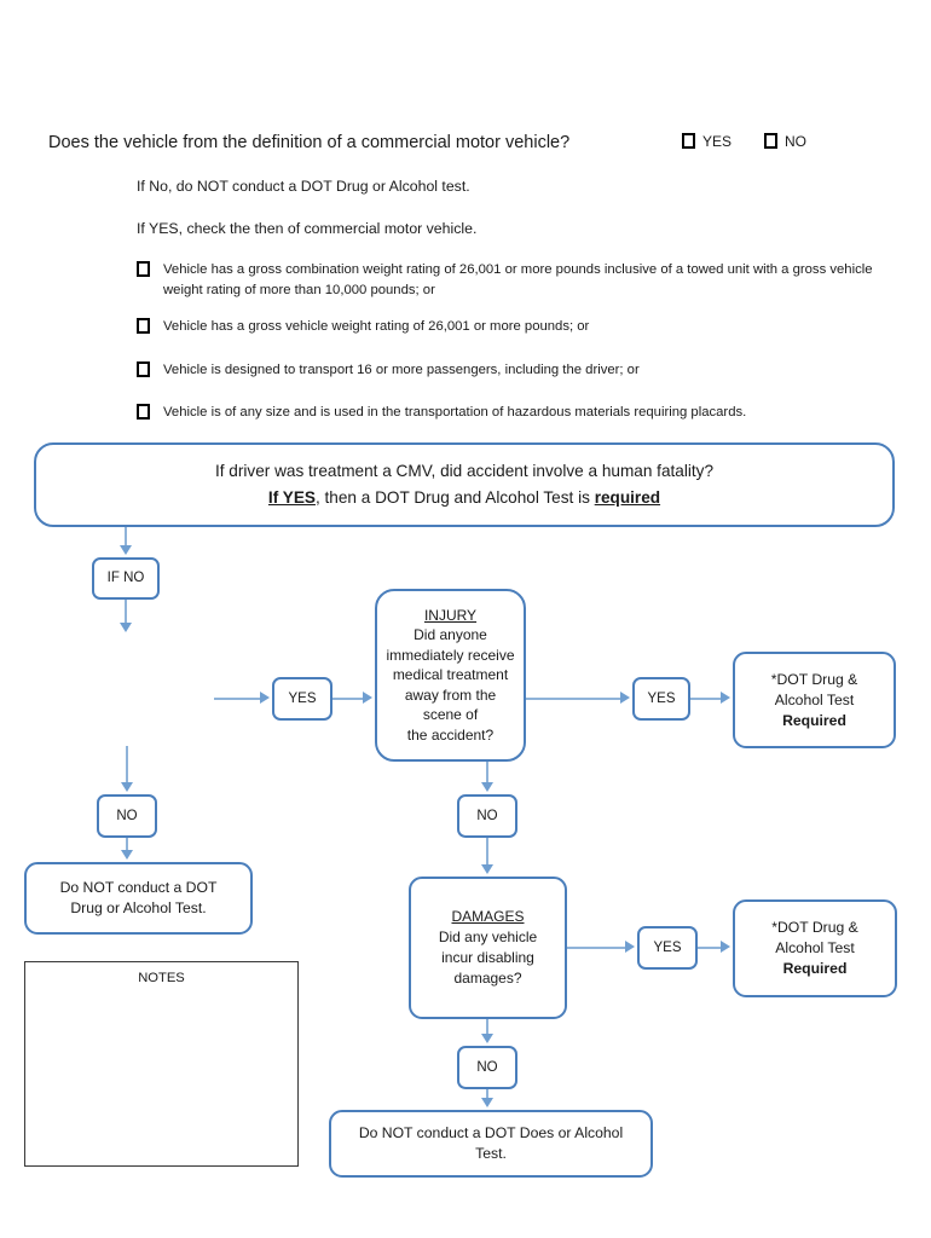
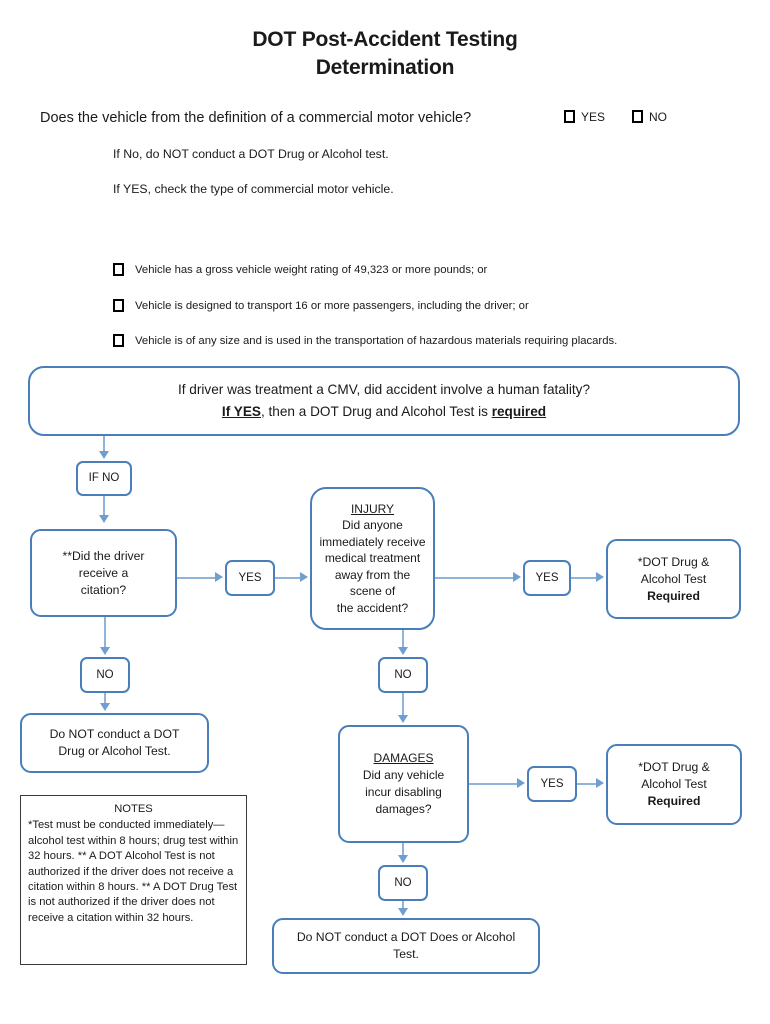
+ DOT Post-Accident Testing
+ Determination
  Does the vehicle from the definition of a commercial motor vehicle?
  YES
  NO
  If No, do NOT conduct a DOT Drug or Alcohol test.
- If YES, check the then of commercial motor vehicle.
+ If YES, check the type of commercial motor vehicle.
- Vehicle has a gross combination weight rating of 26,001 or more pounds inclusive of a towed unit with a gross vehicle weight rating of more than 10,000 pounds; or
- Vehicle has a gross vehicle weight rating of 26,001 or more pounds; or
+ Vehicle has a gross vehicle weight rating of 49,323 or more pounds; or
  Vehicle is designed to transport 16 or more passengers, including the driver; or
  Vehicle is of any size and is used in the transportation of hazardous materials requiring placards.
  If driver was treatment a CMV, did accident involve a human fatality?
  If YES, then a DOT Drug and Alcohol Test is required
  IF NO
+ **Did the driver
+ receive a
+ citation?
  YES
  INJURY
  Did anyone
  immediately receive
  medical treatment
  away from the scene of
  the accident?
  YES
  *DOT Drug &
  Alcohol Test
  Required
  NO
  Do NOT conduct a DOT
  Drug or Alcohol Test.
  NO
  DAMAGES
  Did any vehicle
  incur disabling
  damages?
  YES
  *DOT Drug &
  Alcohol Test
  Required
  NO
  Do NOT conduct a DOT Does or Alcohol
  Test.
  NOTES
+ *Test must be conducted immediately—alcohol test within 8 hours; drug test within 32 hours. ** A DOT Alcohol Test is not authorized if the driver does not receive a citation within 8 hours. ** A DOT Drug Test is not authorized if the driver does not receive a citation within 32 hours.
